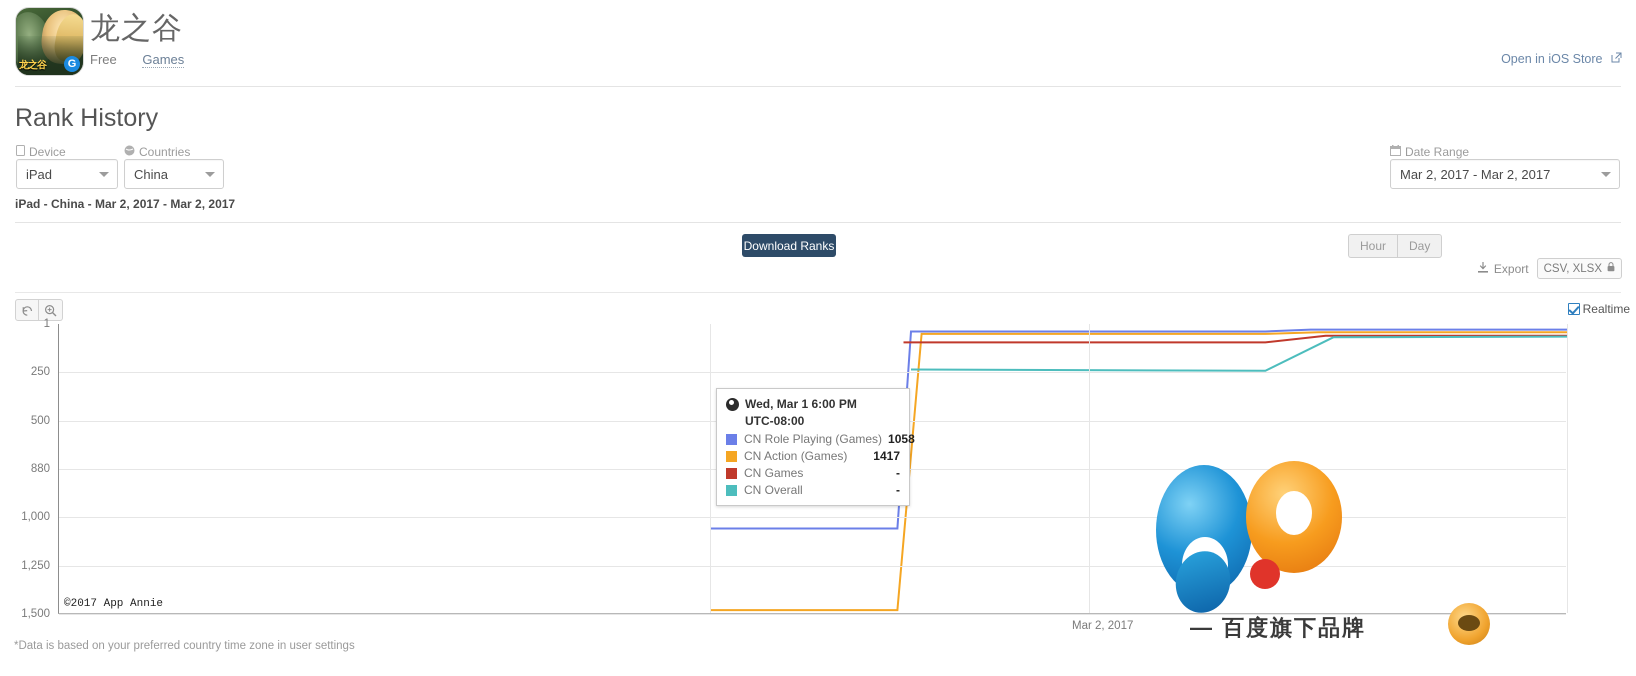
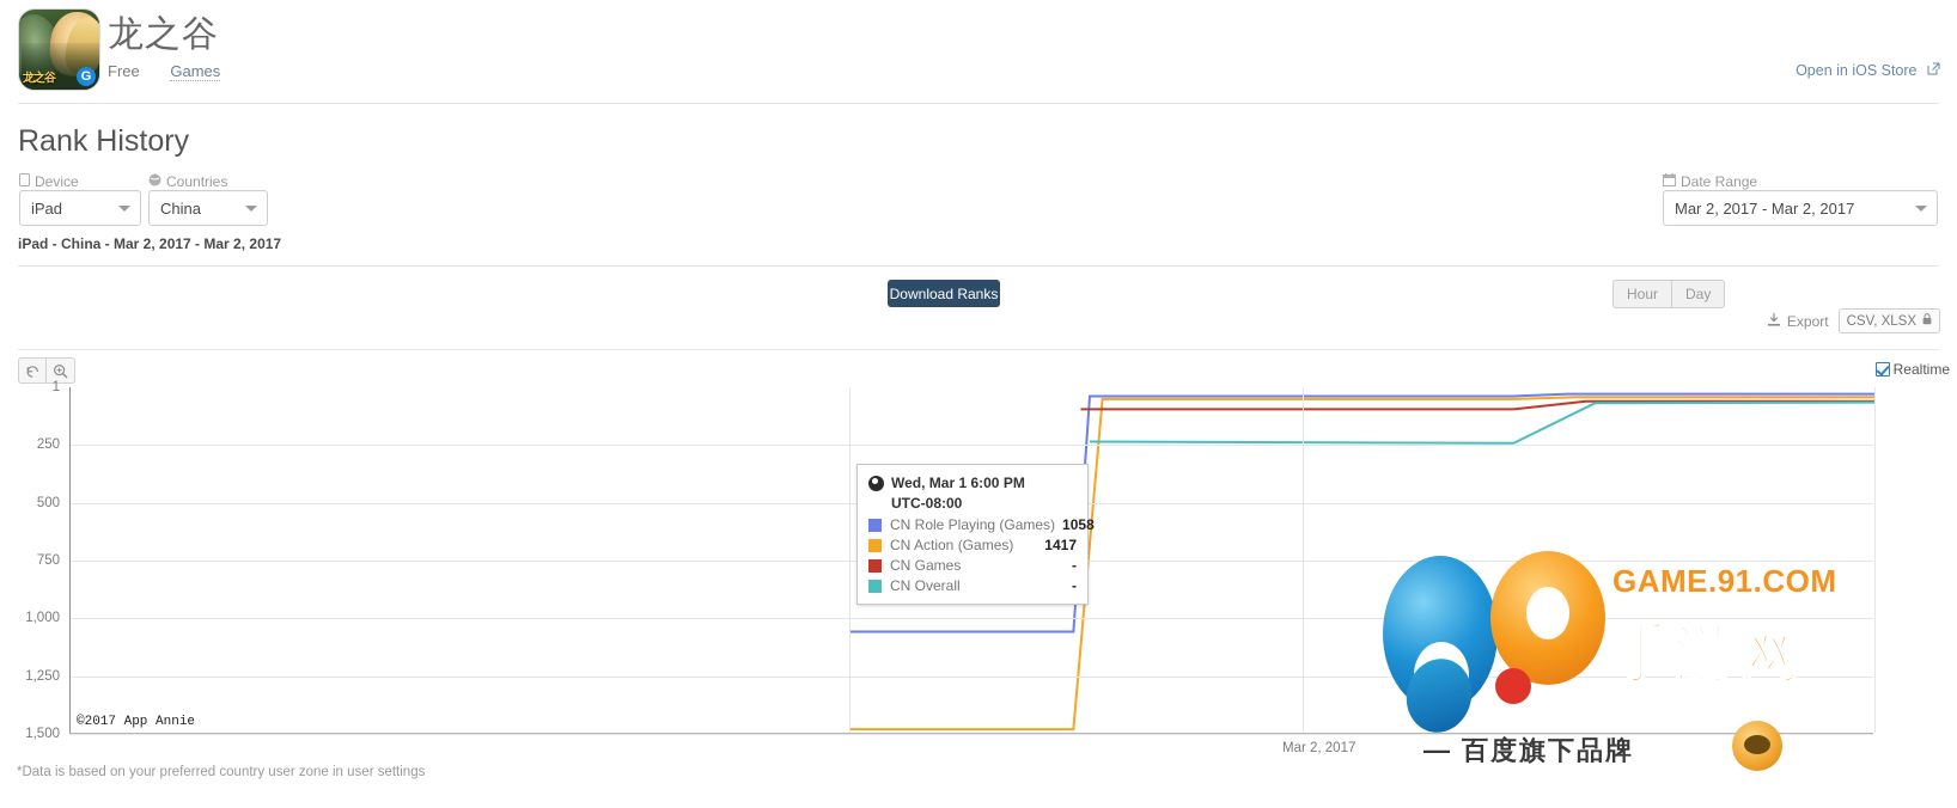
  龙之谷
  G
  龙之谷
  Free Games
  Open in iOS Store
  Rank History
  Device
  iPad
  Countries
  China
  Date Range
  Mar 2, 2017 - Mar 2, 2017
  iPad - China - Mar 2, 2017 - Mar 2, 2017
  Download Ranks
  Hour
  Day
  Export
  CSV, XLSX
  Realtime
  1
  250
  500
- 880
+ 750
  1,000
  1,250
  1,500
  ©2017 App Annie
  Mar 2, 2017
+ GAME.91.COM
+ 手游网
  — 百度旗下品牌
  Wed, Mar 1 6:00 PM
  UTC-08:00
  CN Role Playing (Games)
  1058
  CN Action (Games)
  1417
  CN Games
  -
  CN Overall
  -
- *Data is based on your preferred country time zone in user settings
+ *Data is based on your preferred country user zone in user settings
